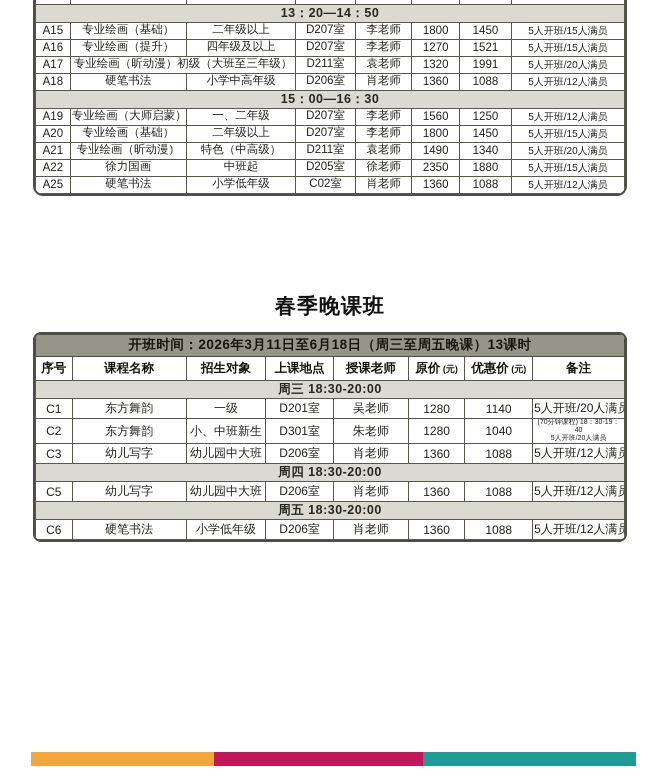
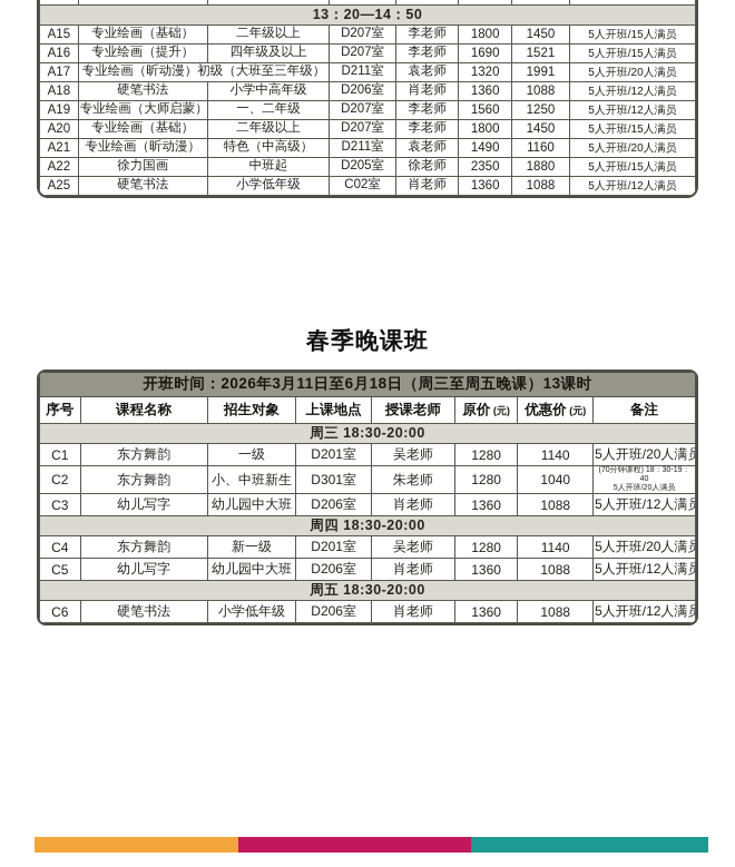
  13：20—14：50
  A15	专业绘画（基础）	二年级以上	D207室	李老师	1800	1450	5人开班/15人满员
- A16	专业绘画（提升）	四年级及以上	D207室	李老师	1270	1521	5人开班/15人满员
+ A16	专业绘画（提升）	四年级及以上	D207室	李老师	1690	1521	5人开班/15人满员
  A17	专业绘画（昕动漫）初级（大班至三年级）	D211室	袁老师	1320	1991	5人开班/20人满员
  A18	硬笔书法	小学中高年级	D206室	肖老师	1360	1088	5人开班/12人满员
- 15：00—16：30
  A19	专业绘画（大师启蒙）	一、二年级	D207室	李老师	1560	1250	5人开班/12人满员
  A20	专业绘画（基础）	二年级以上	D207室	李老师	1800	1450	5人开班/15人满员
- A21	专业绘画（昕动漫）	特色（中高级）	D211室	袁老师	1490	1340	5人开班/20人满员
+ A21	专业绘画（昕动漫）	特色（中高级）	D211室	袁老师	1490	1160	5人开班/20人满员
  A22	徐力国画	中班起	D205室	徐老师	2350	1880	5人开班/15人满员
  A25	硬笔书法	小学低年级	C02室	肖老师	1360	1088	5人开班/12人满员
  春季晚课班
  开班时间：2026年3月11日至6月18日（周三至周五晚课）13课时
  序号	课程名称	招生对象	上课地点	授课老师	原价 (元)	优惠价 (元)	备注
  周三 18:30-20:00
  C1	东方舞韵	一级	D201室	吴老师	1280	1140	5人开班/20人满员
  C3	幼儿写字	幼儿园中大班	D206室	肖老师	1360	1088	5人开班/12人满员
  周四 18:30-20:00
+ C4	东方舞韵	新一级	D201室	吴老师	1280	1140	5人开班/20人满员
  C5	幼儿写字	幼儿园中大班	D206室	肖老师	1360	1088	5人开班/12人满员
  周五 18:30-20:00
  C6	硬笔书法	小学低年级	D206室	肖老师	1360	1088	5人开班/12人满员
